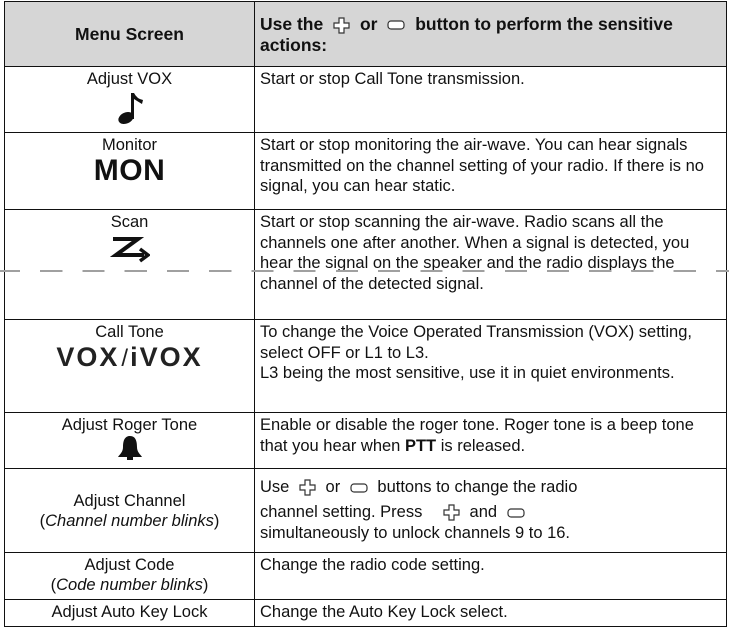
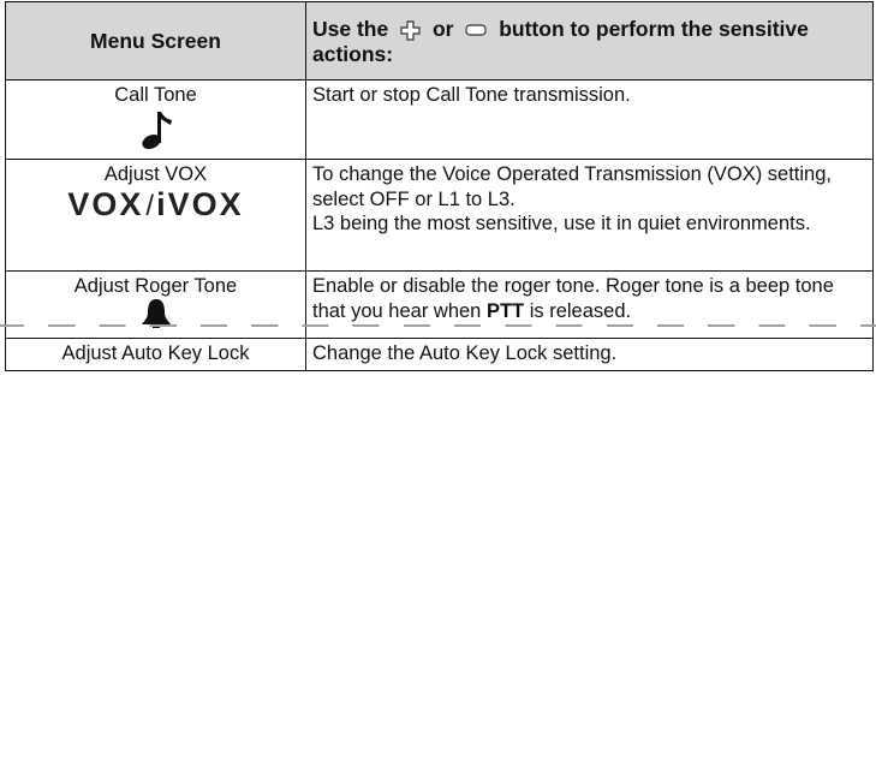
  Menu Screen	Use the or button to perform the sensitive actions:
- Adjust VOX	Start or stop Call Tone transmission.
+ Call Tone	Start or stop Call Tone transmission.
- Monitor MON	Start or stop monitoring the air-wave. You can hear signals transmitted on the channel setting of your radio. If there is no signal, you can hear static.
- Scan	Start or stop scanning the air-wave. Radio scans all the channels one after another. When a signal is detected, you hear the signal on the speaker and the radio displays the channel of the detected signal.
- Call Tone VOX/iVOX	To change the Voice Operated Transmission (VOX) setting, select OFF or L1 to L3. L3 being the most sensitive, use it in quiet environments.
+ Adjust VOX VOX/iVOX	To change the Voice Operated Transmission (VOX) setting, select OFF or L1 to L3. L3 being the most sensitive, use it in quiet environments.
  Adjust Roger Tone	Enable or disable the roger tone. Roger tone is a beep tone that you hear when PTT is released.
- Adjust Channel (Channel number blinks)	Use or buttons to change the radio channel setting. Press and simultaneously to unlock channels 9 to 16.
- Adjust Code (Code number blinks)	Change the radio code setting.
- Adjust Auto Key Lock	Change the Auto Key Lock select.
+ Adjust Auto Key Lock	Change the Auto Key Lock setting.
